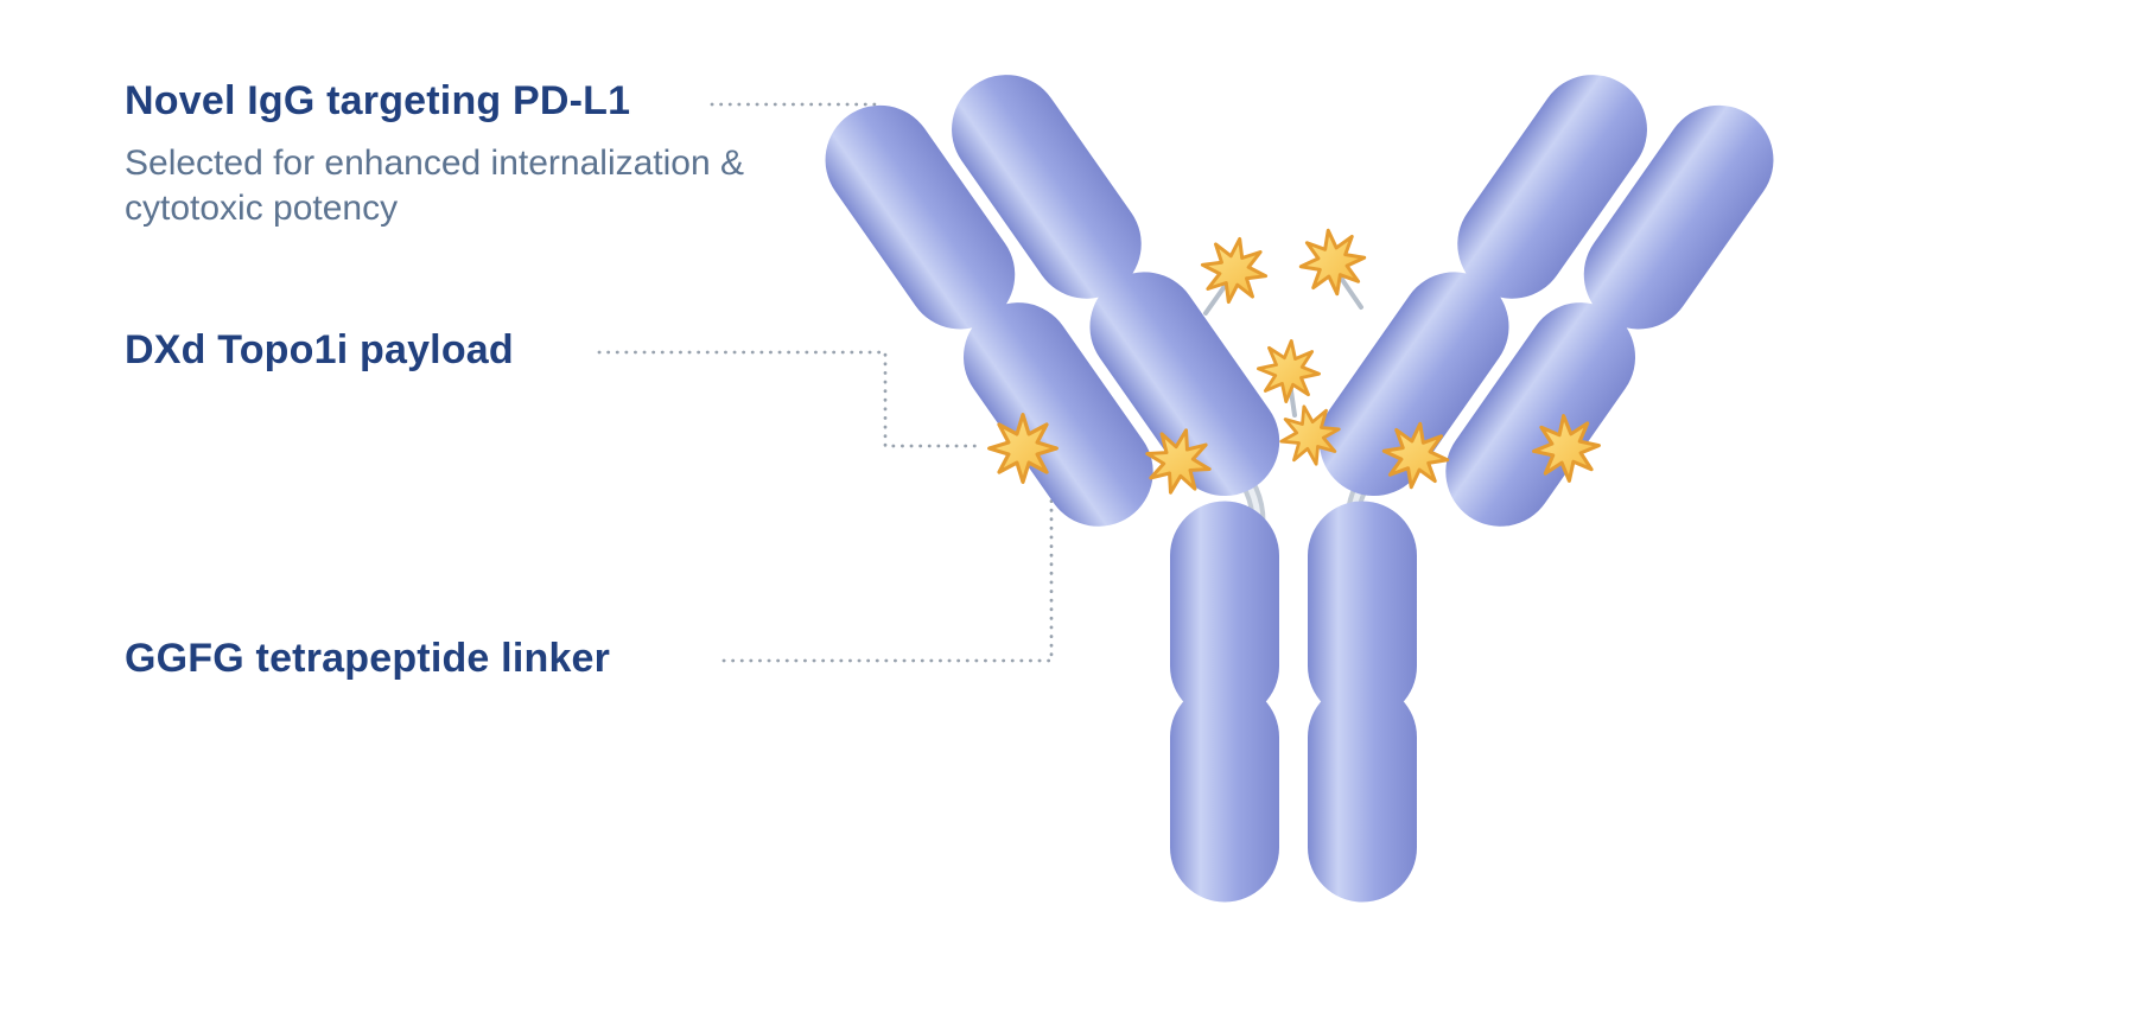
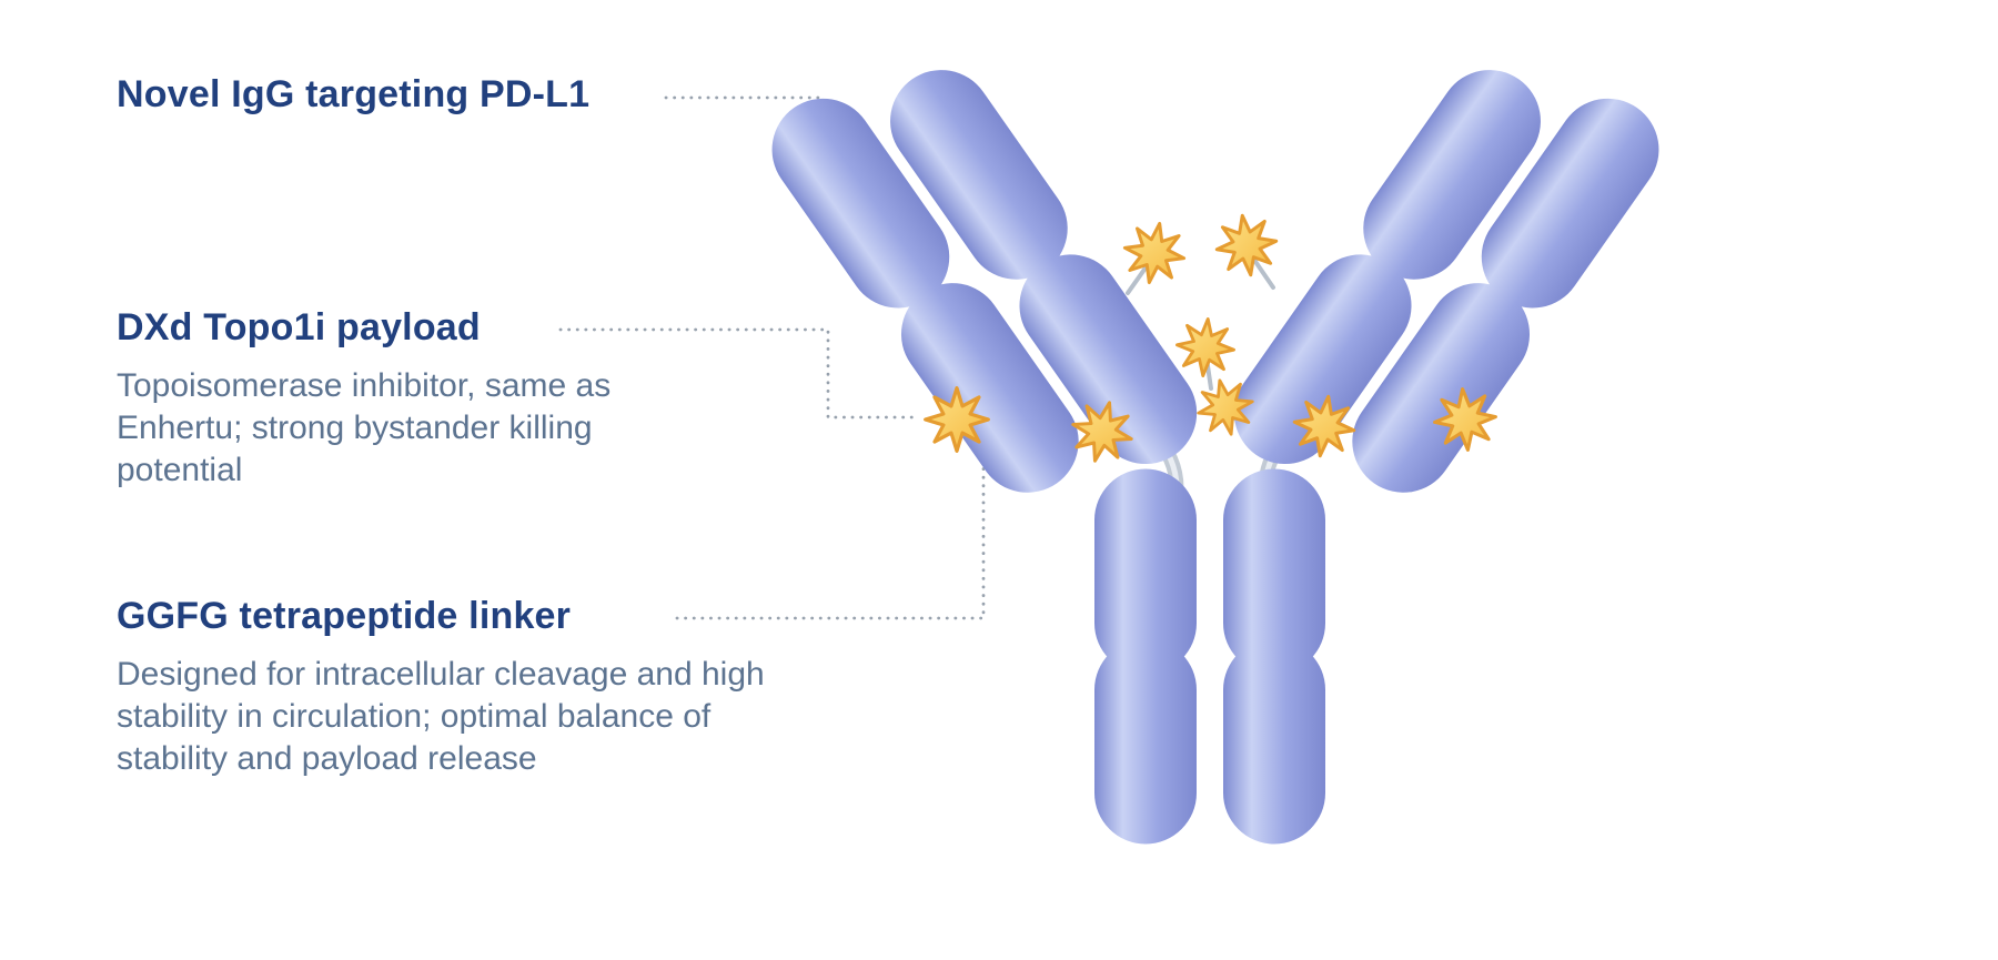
  Novel IgG targeting PD-L1
- Selected for enhanced internalization & cytotoxic potency
  DXd Topo1i payload
+ Topoisomerase inhibitor, same as Enhertu; strong bystander killing potential
  GGFG tetrapeptide linker
+ Designed for intracellular cleavage and high stability in circulation; optimal balance of stability and payload release
